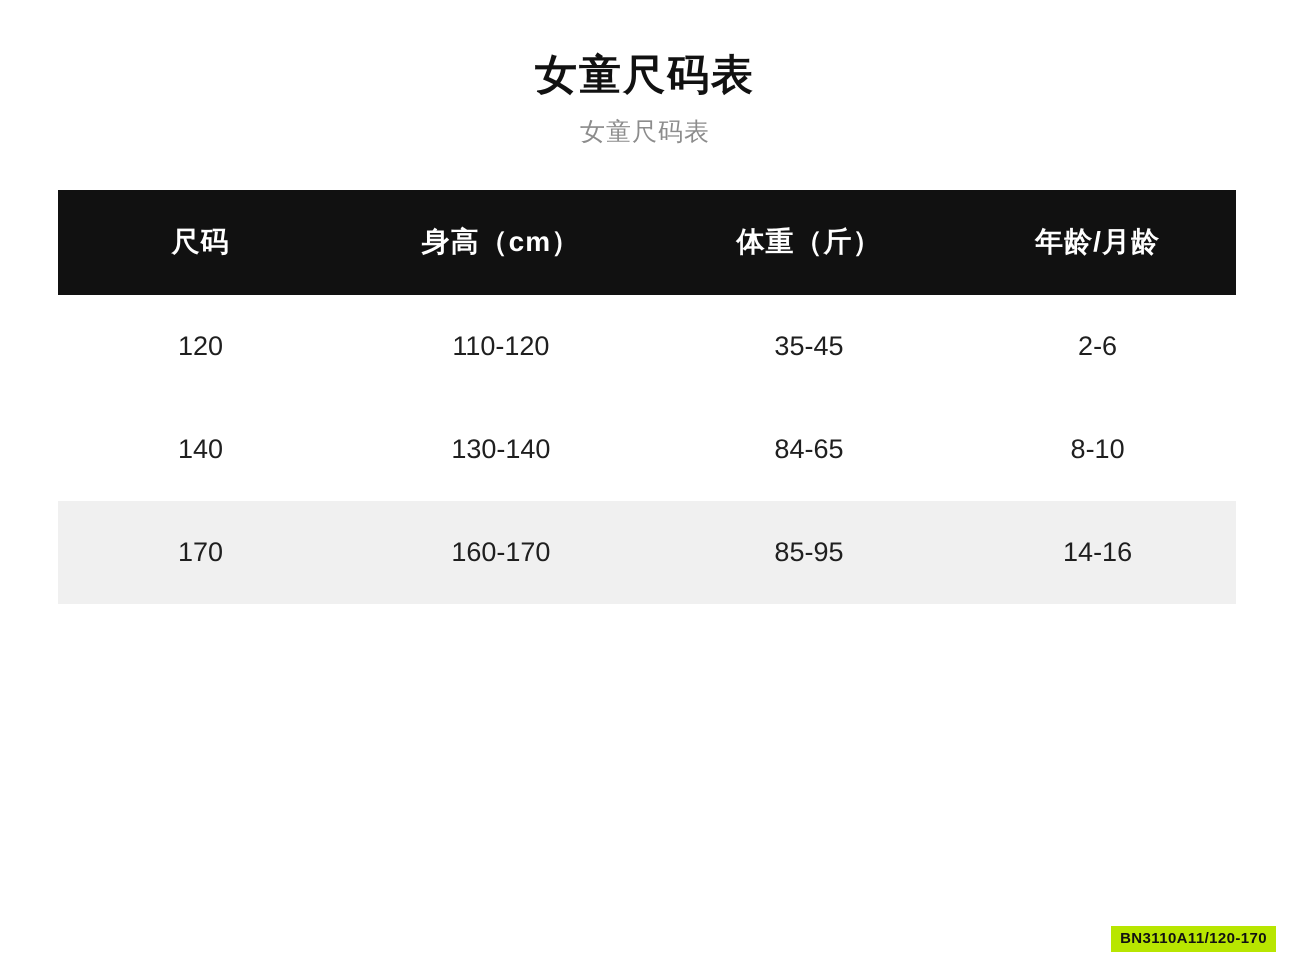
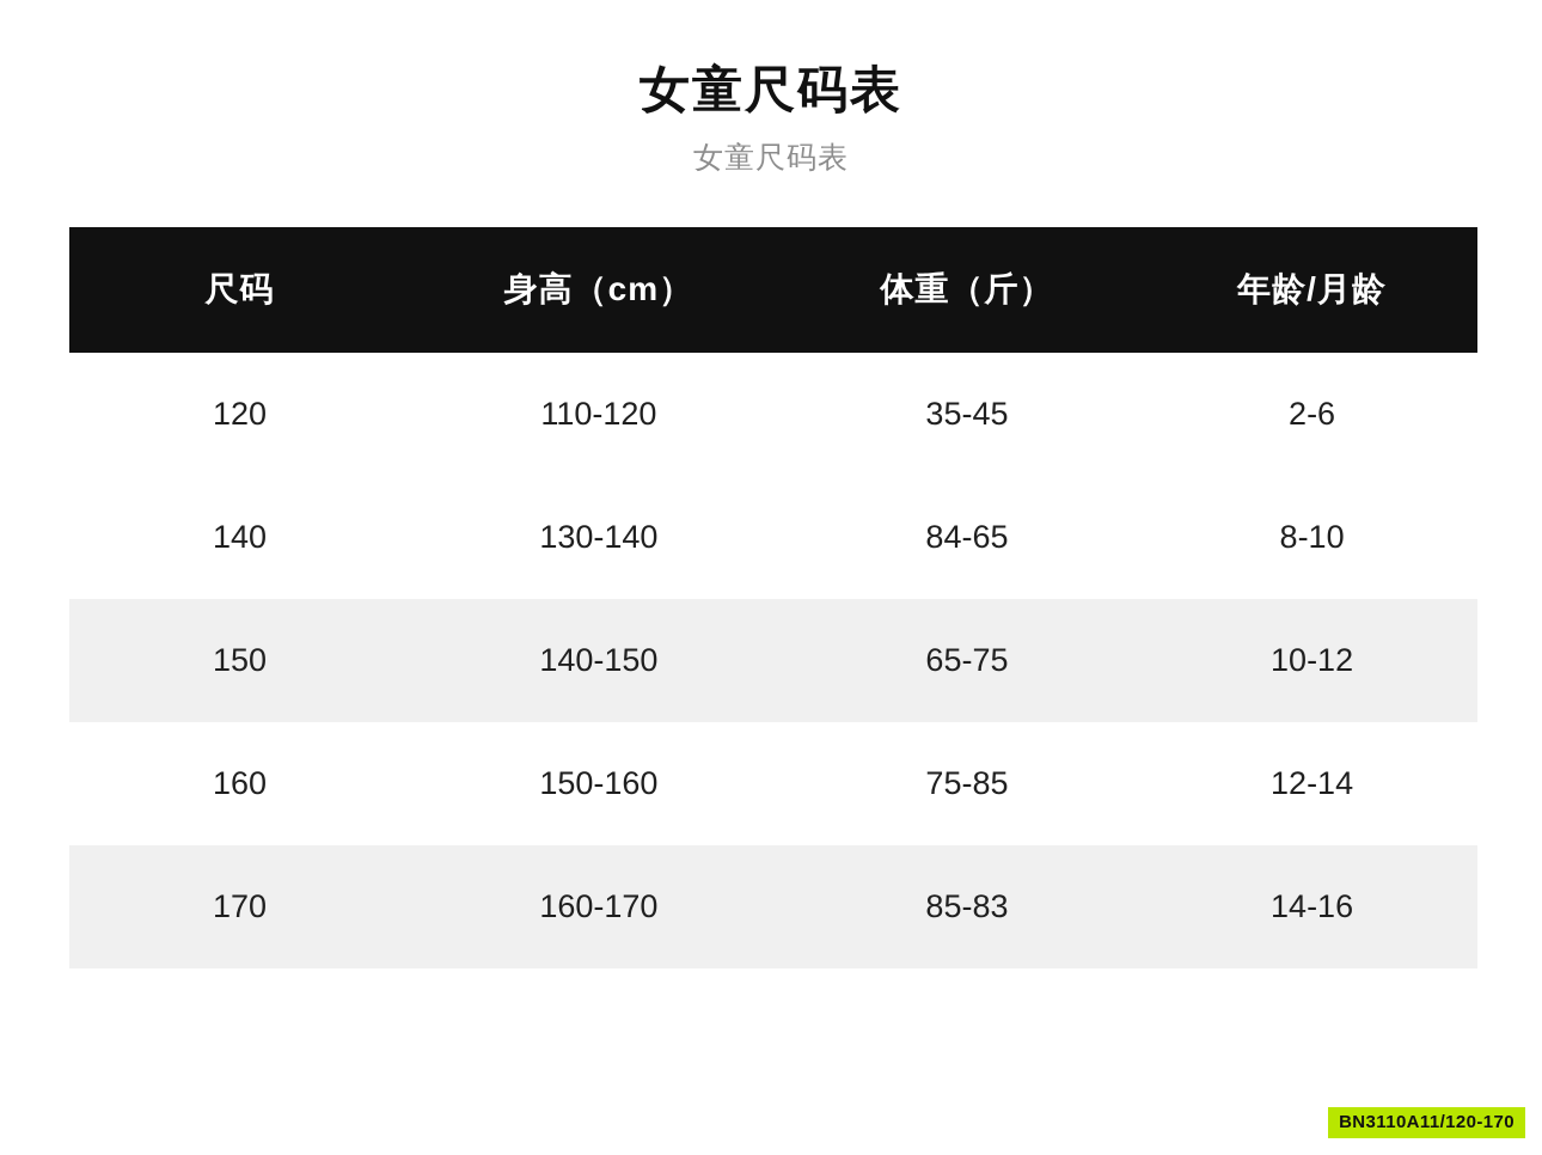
  女童尺码表
  女童尺码表
  尺码	身高（cm）	体重（斤）	年龄/月龄
  120	110-120	35-45	2-6
  140	130-140	84-65	8-10
+ 150	140-150	65-75	10-12
+ 160	150-160	75-85	12-14
- 170	160-170	85-95	14-16
+ 170	160-170	85-83	14-16
  BN3110A11/120-170
